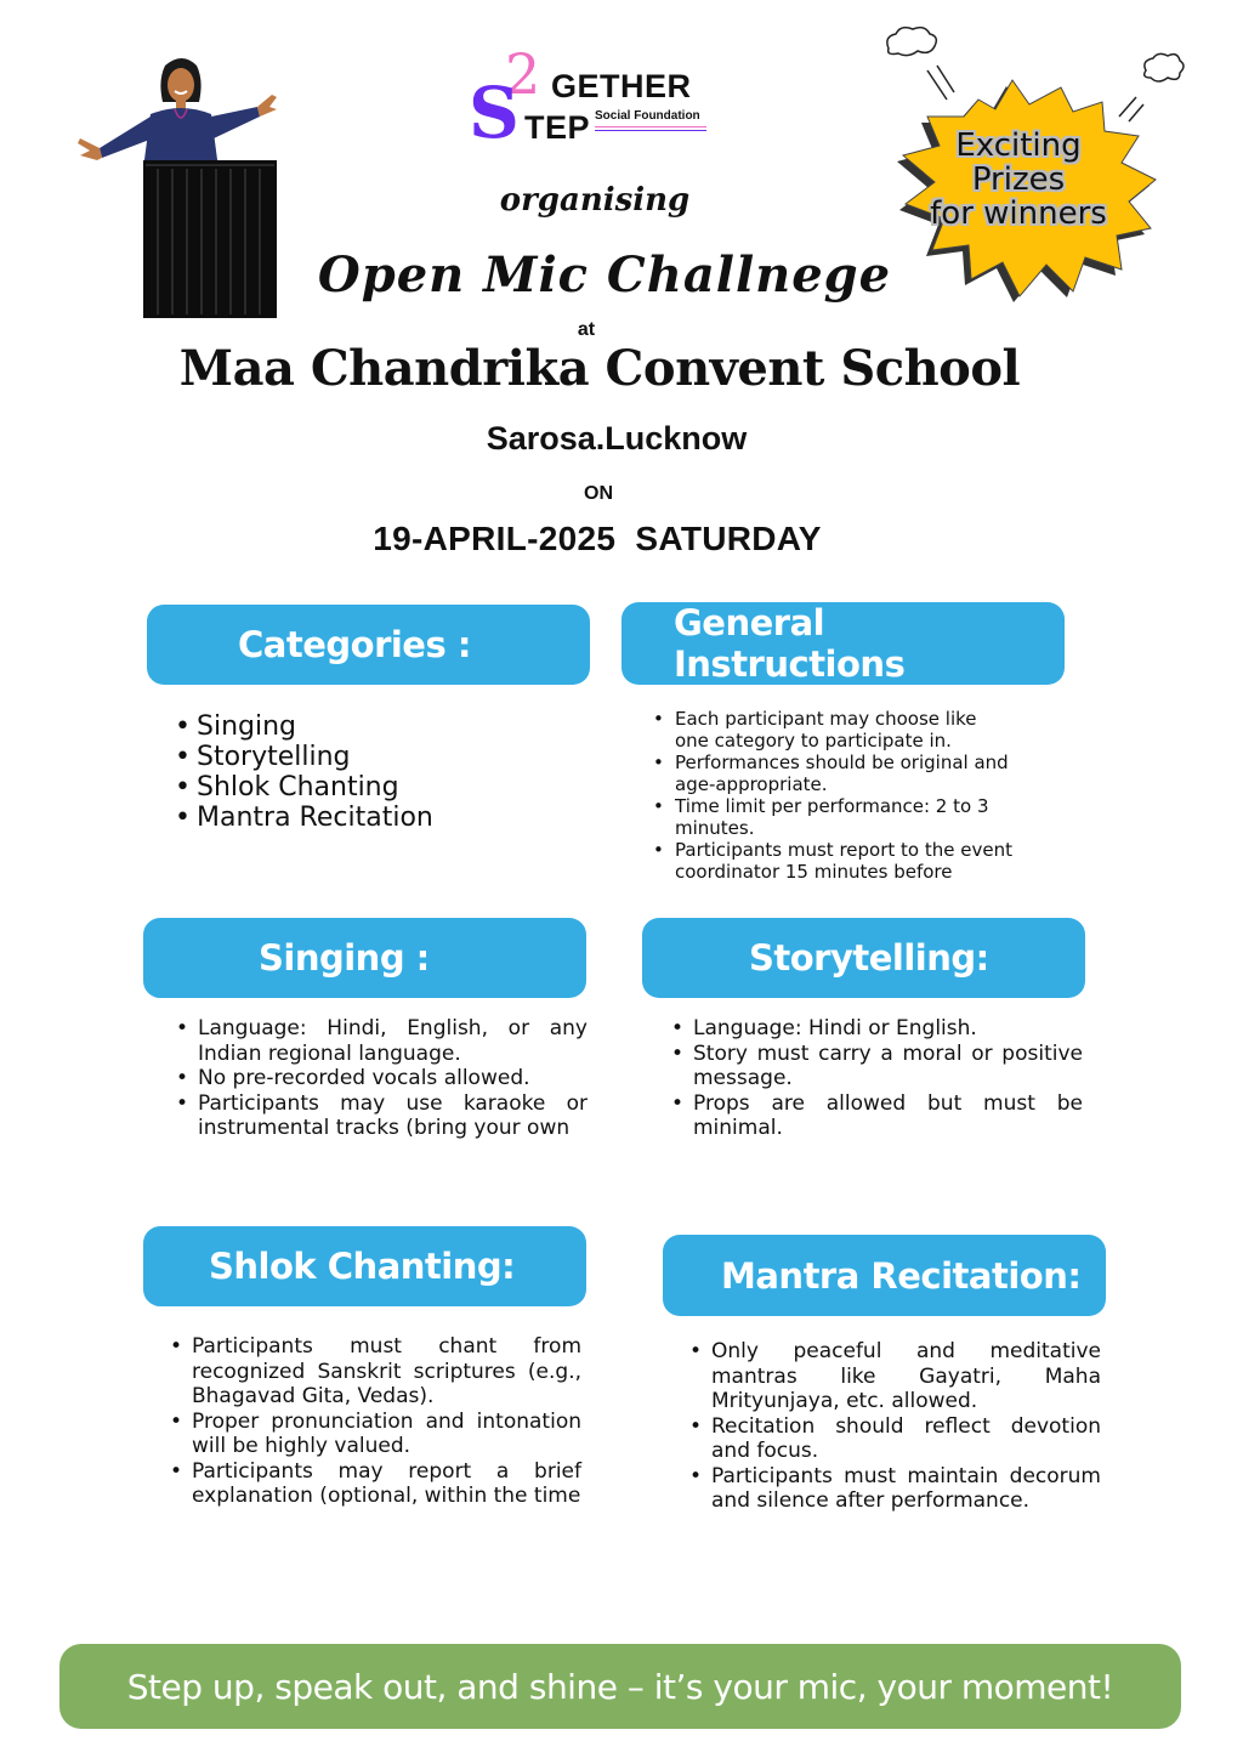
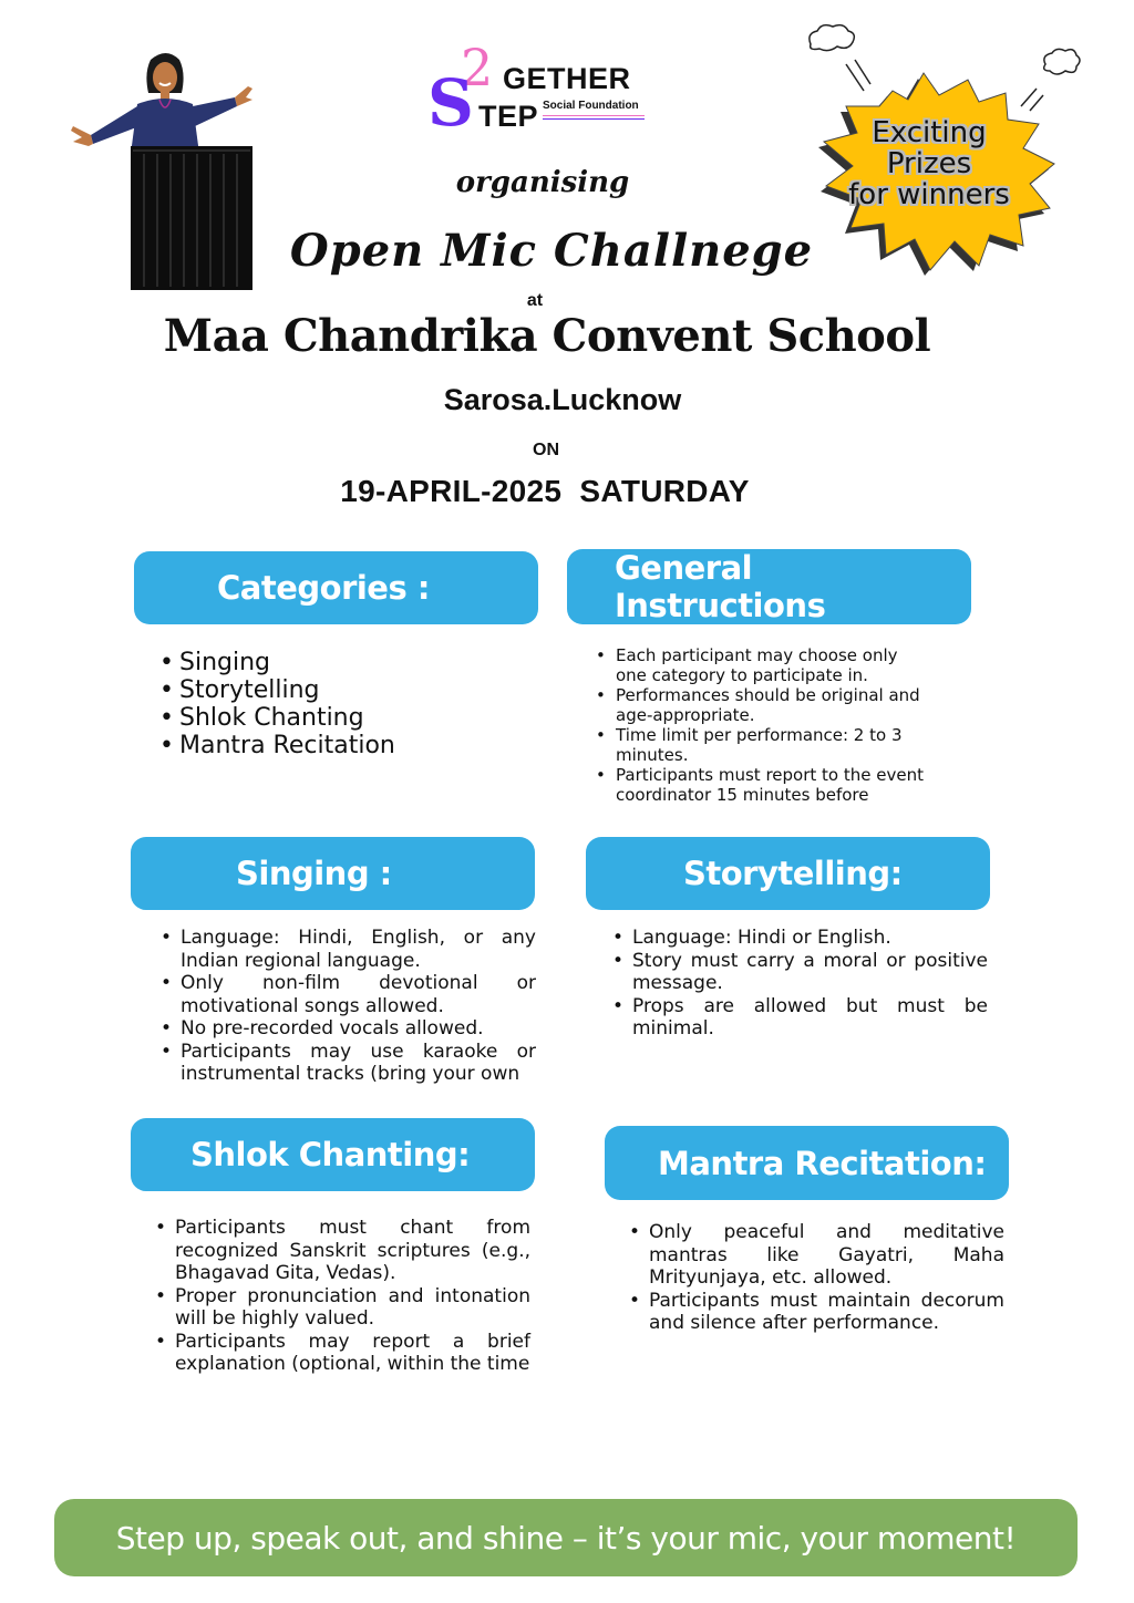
  2
  S
  GETHER
  TEP
  Social Foundation
  Exciting
  Prizes
  for winners
  organising
  Open Mic Challnege
  at
  Maa Chandrika Convent School
  Sarosa.Lucknow
  ON
  19-APRIL-2025 SATURDAY
  Categories :
  Singing
  Storytelling
  Shlok Chanting
  Mantra Recitation
  General Instructions
- Each participant may choose like one category to participate in.
+ Each participant may choose only one category to participate in.
  Performances should be original and age-appropriate.
  Time limit per performance: 2 to 3 minutes.
  Participants must report to the event coordinator 15 minutes before
  Singing :
  Language: Hindi, English, or any Indian regional language.
+ Only non-film devotional or motivational songs allowed.
  No pre-recorded vocals allowed.
  Participants may use karaoke or instrumental tracks (bring your own
  Storytelling:
  Language: Hindi or English.
  Story must carry a moral or positive message.
  Props are allowed but must be minimal.
  Shlok Chanting:
  Participants must chant from recognized Sanskrit scriptures (e.g., Bhagavad Gita, Vedas).
  Proper pronunciation and intonation will be highly valued.
  Participants may report a brief explanation (optional, within the time
  Mantra Recitation:
  Only peaceful and meditative mantras like Gayatri, Maha Mrityunjaya, etc. allowed.
- Recitation should reflect devotion and focus.
  Participants must maintain decorum and silence after performance.
  Step up, speak out, and shine – it’s your mic, your moment!
